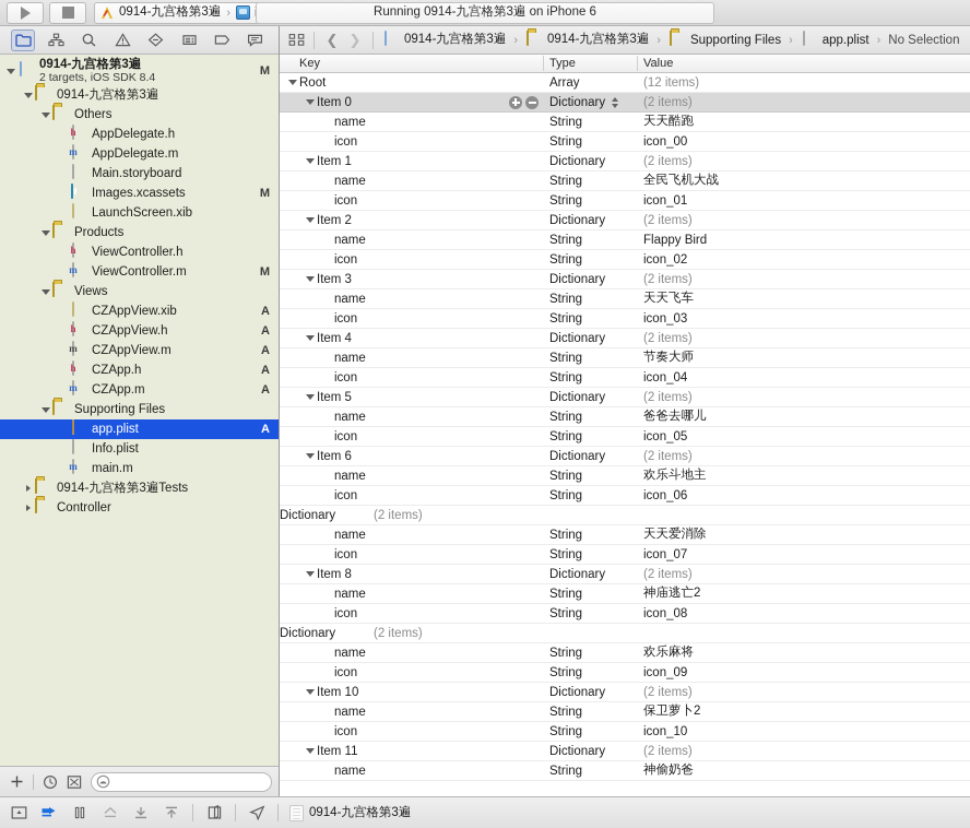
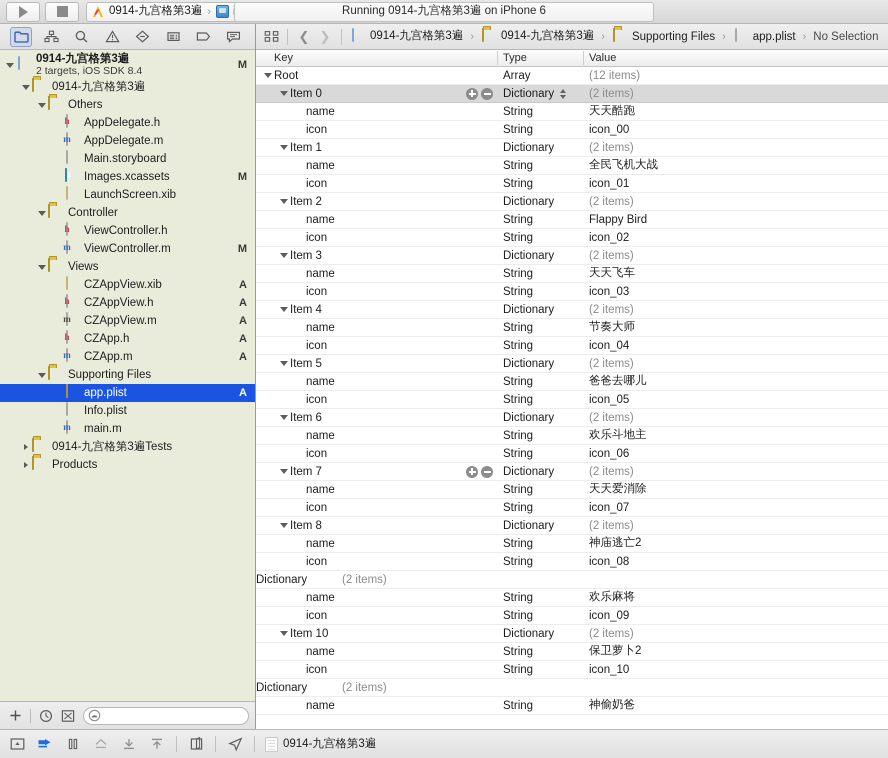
  0914-九宫格第3遍
  ›
  Running 0914-九宫格第3遍 on iPhone 6
  0914-九宫格第3遍
  2 targets, iOS SDK 8.4
  M
  0914-九宫格第3遍
  Others
  h
  AppDelegate.h
  m
  AppDelegate.m
  Main.storyboard
  Images.xcassets
  M
  LaunchScreen.xib
- Products
+ Controller
  h
  ViewController.h
  m
  ViewController.m
  M
  Views
  CZAppView.xib
  A
  h
  CZAppView.h
  A
  m
  CZAppView.m
  A
  h
  CZApp.h
  A
  m
  CZApp.m
  A
  Supporting Files
  app.plist
  A
  Info.plist
  m
  main.m
  0914-九宫格第3遍Tests
- Controller
+ Products
  ❮
  ❯
  0914-九宫格第3遍
  ›
  0914-九宫格第3遍
  ›
  Supporting Files
  ›
  app.plist
  ›
  No Selection
  Key
  Type
  Value
  Root
  Array
  (12 items)
  Item 0
  Dictionary
  (2 items)
  name
  String
  天天酷跑
  icon
  String
  icon_00
  Item 1
  Dictionary
  (2 items)
  name
  String
  全民飞机大战
  icon
  String
  icon_01
  Item 2
  Dictionary
  (2 items)
  name
  String
  Flappy Bird
  icon
  String
  icon_02
  Item 3
  Dictionary
  (2 items)
  name
  String
  天天飞车
  icon
  String
  icon_03
  Item 4
  Dictionary
  (2 items)
  name
  String
  节奏大师
  icon
  String
  icon_04
  Item 5
  Dictionary
  (2 items)
  name
  String
  爸爸去哪儿
  icon
  String
  icon_05
  Item 6
  Dictionary
  (2 items)
  name
  String
  欢乐斗地主
  icon
  String
  icon_06
+ Item 7
  Dictionary
  (2 items)
  name
  String
  天天爱消除
  icon
  String
  icon_07
  Item 8
  Dictionary
  (2 items)
  name
  String
  神庙逃亡2
  icon
  String
  icon_08
  Dictionary
  (2 items)
  name
  String
  欢乐麻将
  icon
  String
  icon_09
  Item 10
  Dictionary
  (2 items)
  name
  String
  保卫萝卜2
  icon
  String
  icon_10
- Item 11
  Dictionary
  (2 items)
  name
  String
  神偷奶爸
  0914-九宫格第3遍
